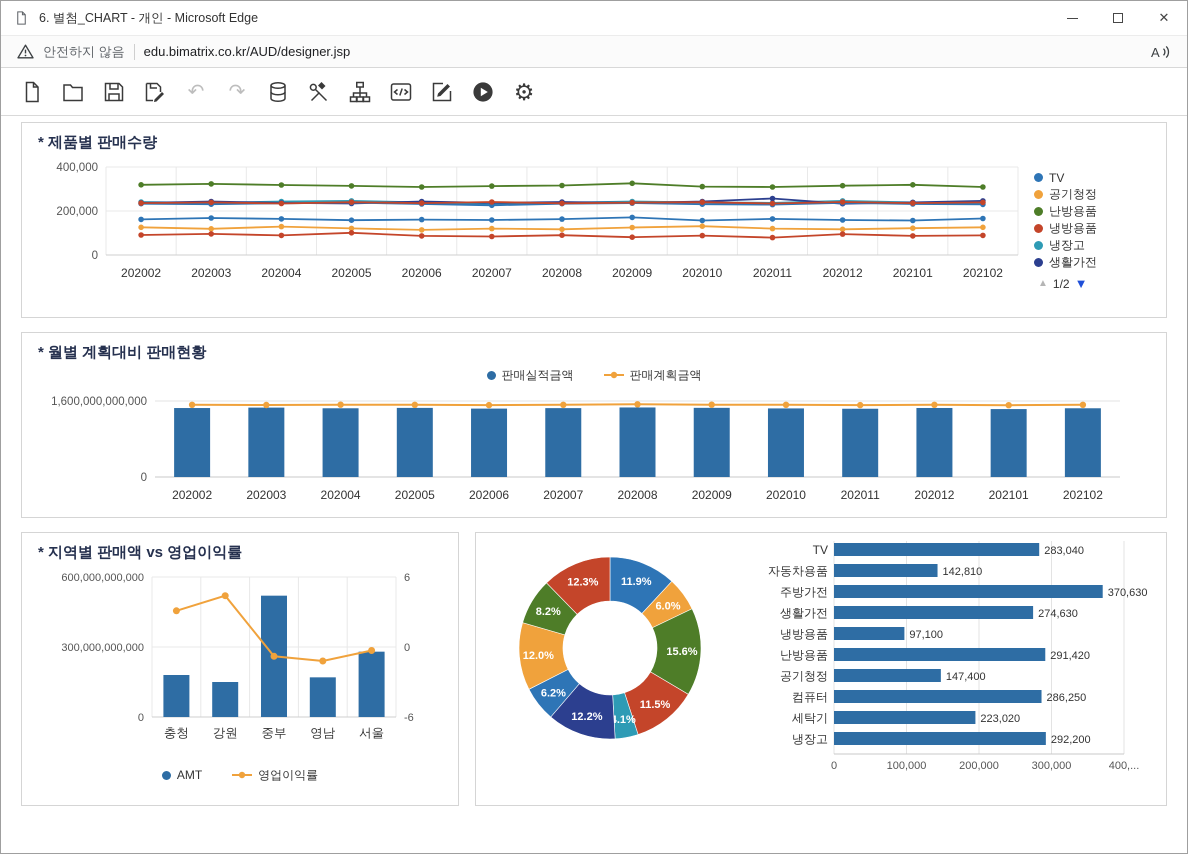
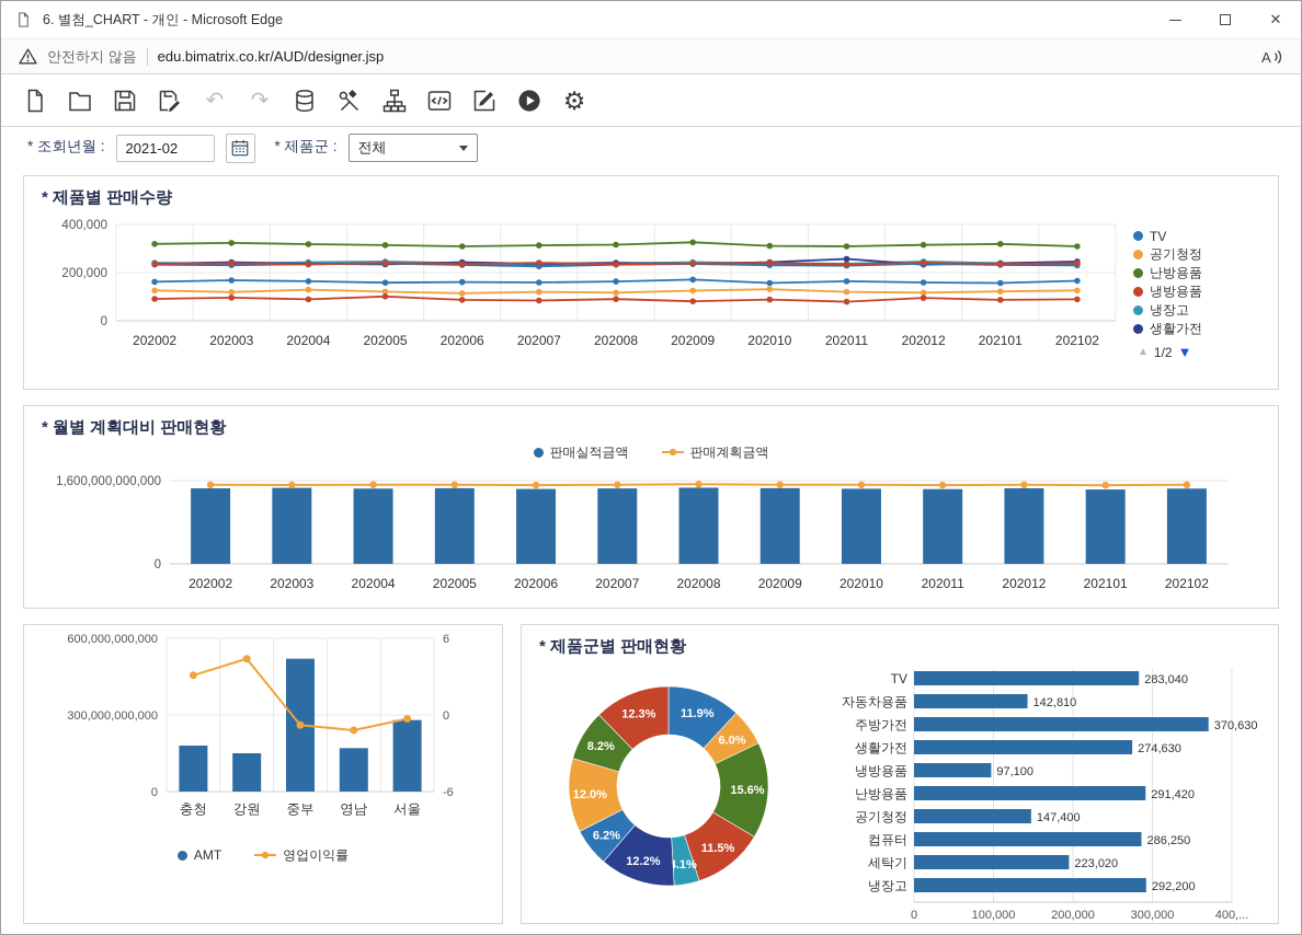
  6. 별첨_CHART - 개인 - Microsoft Edge
  ✕
  안전하지 않음
  edu.bimatrix.co.kr/AUD/designer.jsp
  A
  ↶
  ↷
  ⚙
+ * 조회년월 :
+ 2021-02
+ * 제품군 :
+ 전체
  * 제품별 판매수량
  0
  200,000
  400,000
  202002
  202003
  202004
  202005
  202006
  202007
  202008
  202009
  202010
  202011
  202012
  202101
  202102
  TV
  공기청정
  난방용품
  냉방용품
  냉장고
  생활가전
  ▲
  1/2
  ▼
  * 월별 계획대비 판매현황
  판매실적금액
  판매계획금액
  0
  1,600,000,000,000
  202002
  202003
  202004
  202005
  202006
  202007
  202008
  202009
  202010
  202011
  202012
  202101
  202102
- * 지역별 판매액 vs 영업이익률
  0
  300,000,000,000
  600,000,000,000
  -6
  0
  6
  충청
  강원
  중부
  영남
  서울
  AMT
  영업이익률
+ * 제품군별 판매현황
  11.9%
  6.0%
  15.6%
  11.5%
  .1%
  12.2%
  6.2%
  12.0%
  8.2%
  12.3%
  0
  100,000
  200,000
  300,000
  400,...
  TV
  283,040
  자동차용품
  142,810
  주방가전
  370,630
  생활가전
  274,630
  냉방용품
  97,100
  난방용품
  291,420
  공기청정
  147,400
  컴퓨터
  286,250
  세탁기
  223,020
  냉장고
  292,200
